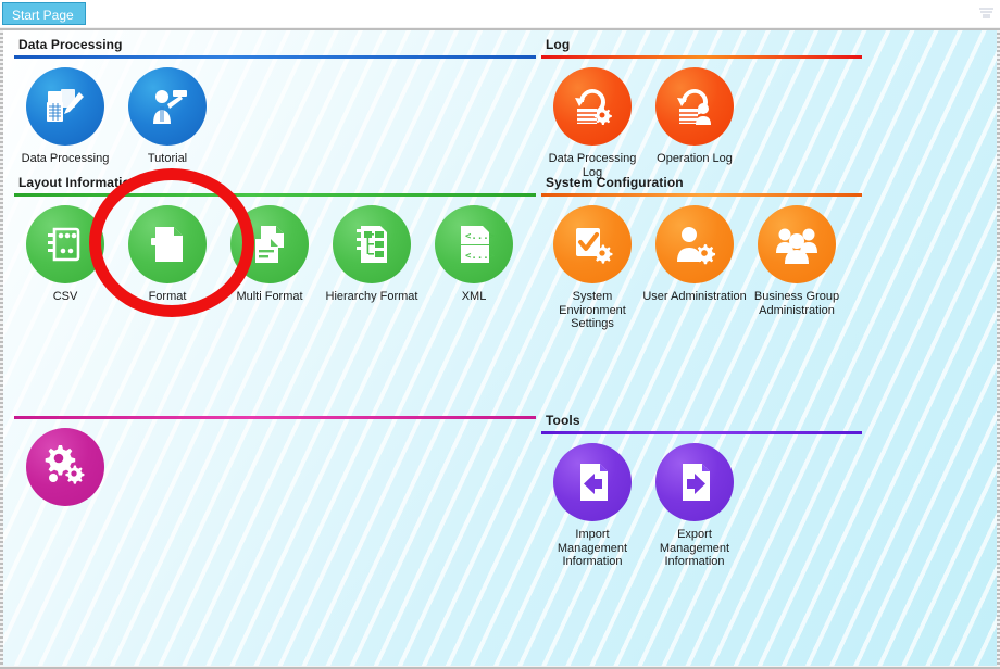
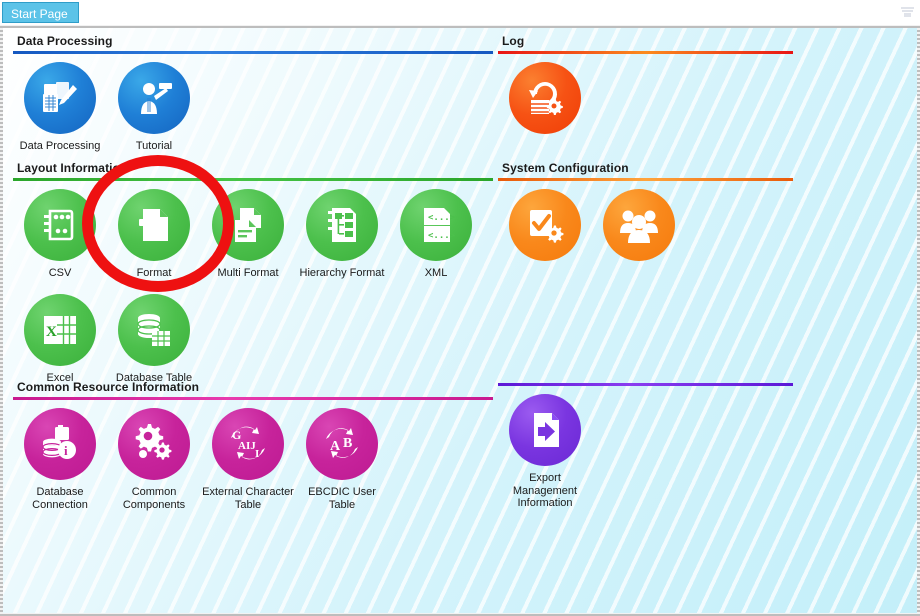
  Start Page
  Data Processing
  Data Processing
  Tutorial
  Layout Information
  CSV
  Format
  Multi Format
  Hierarchy Format
  <...>
  <...>
  XML
+ X
+ Excel
+ Database Table
+ Common Resource Information
+ i
+ Database Connection
+ Common Components
+ G
+ AIJ
+ I
+ External Character Table
+ A
+ B
+ EBCDIC User Table
  Log
- Data Processing Log
- Operation Log
  System Configuration
- System Environment Settings
- User Administration
- Business Group Administration
- Tools
- Import Management Information
  Export Management Information
